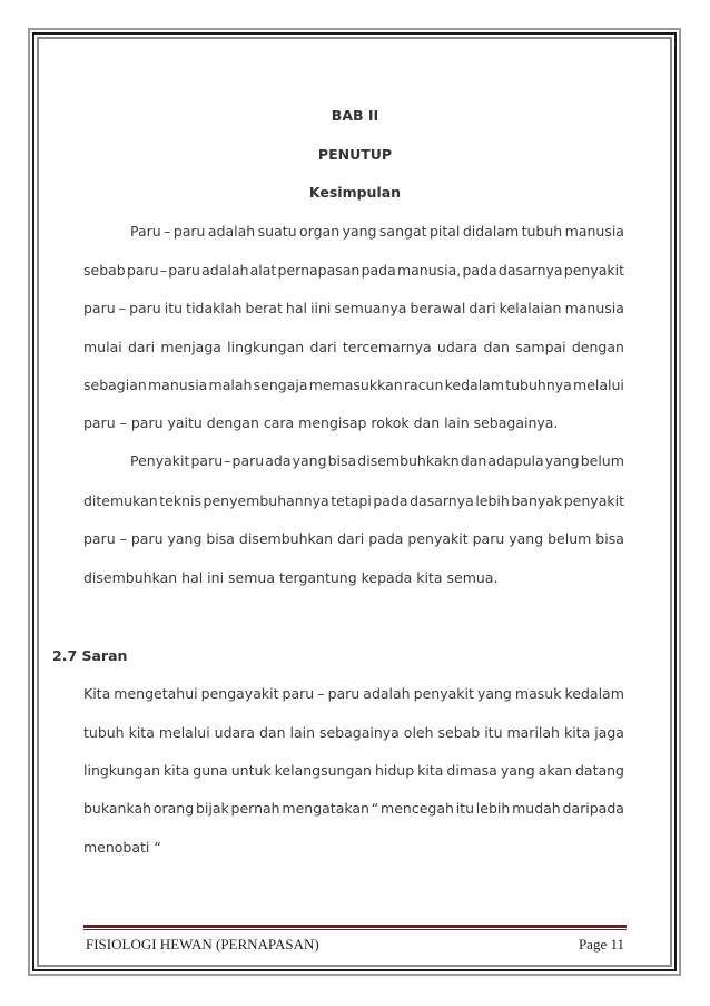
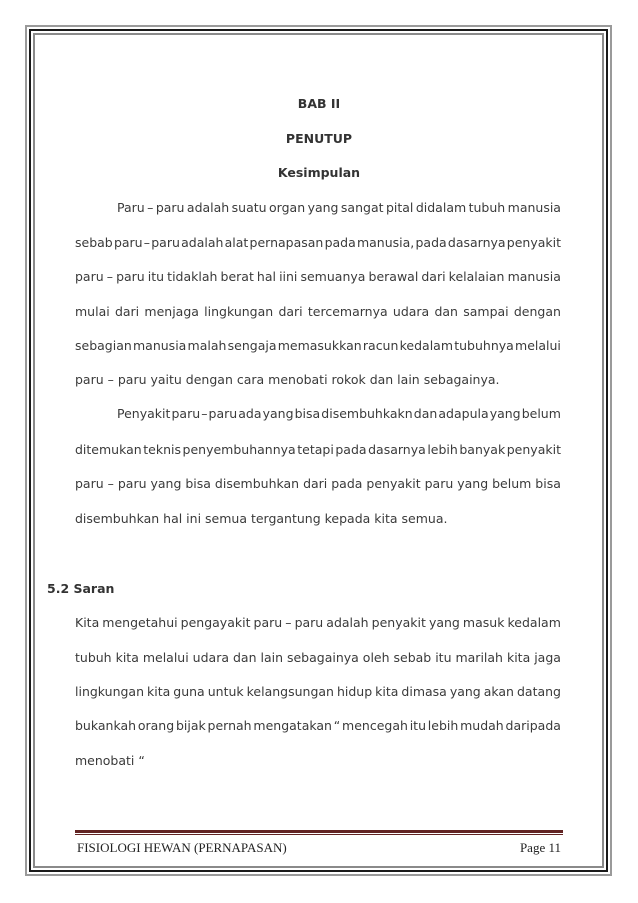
  BAB II
  PENUTUP
  Kesimpulan
  Paru
  –
  paru
  adalah
  suatu
  organ
  yang
  sangat
  pital
  didalam
  tubuh
  manusia
  sebab
  paru
  –
  paru
  adalah
  alat
  pernapasan
  pada
  manusia,
  pada
  dasarnya
  penyakit
  paru
  –
  paru
  itu
  tidaklah
  berat
  hal
  iini
  semuanya
  berawal
  dari
  kelalaian
  manusia
  mulai
  dari
  menjaga
  lingkungan
  dari
  tercemarnya
  udara
  dan
  sampai
  dengan
  sebagian
  manusia
  malah
  sengaja
  memasukkan
  racun
  kedalam
  tubuhnya
  melalui
- paru – paru yaitu dengan cara mengisap rokok dan lain sebagainya.
+ paru – paru yaitu dengan cara menobati rokok dan lain sebagainya.
  Penyakit
  paru
  –
  paru
  ada
  yang
  bisa
  disembuhkakn
  dan
  adapula
  yang
  belum
  ditemukan
  teknis
  penyembuhannya
  tetapi
  pada
  dasarnya
  lebih
  banyak
  penyakit
  paru
  –
  paru
  yang
  bisa
  disembuhkan
  dari
  pada
  penyakit
  paru
  yang
  belum
  bisa
  disembuhkan hal ini semua tergantung kepada kita semua.
- 2.7 Saran
+ 5.2 Saran
  Kita
  mengetahui
  pengayakit
  paru
  –
  paru
  adalah
  penyakit
  yang
  masuk
  kedalam
  tubuh
  kita
  melalui
  udara
  dan
  lain
  sebagainya
  oleh
  sebab
  itu
  marilah
  kita
  jaga
  lingkungan
  kita
  guna
  untuk
  kelangsungan
  hidup
  kita
  dimasa
  yang
  akan
  datang
  bukankah
  orang
  bijak
  pernah
  mengatakan
  “
  mencegah
  itu
  lebih
  mudah
  daripada
  menobati “
  FISIOLOGI HEWAN (PERNAPASAN)
  Page 11
